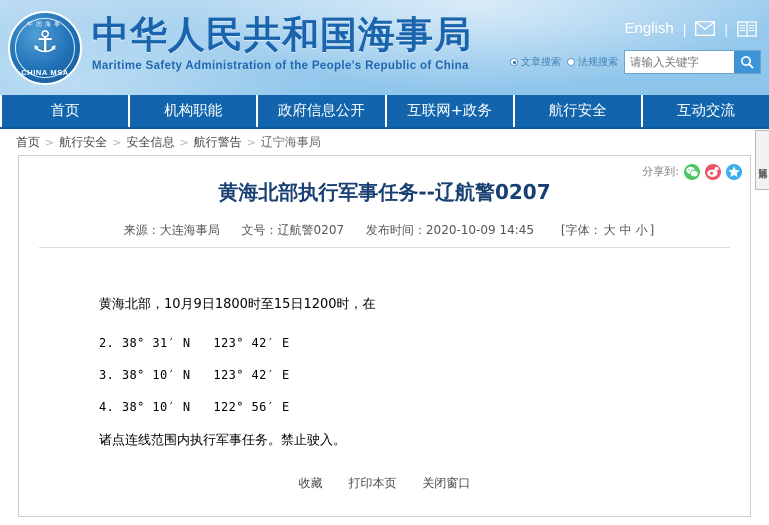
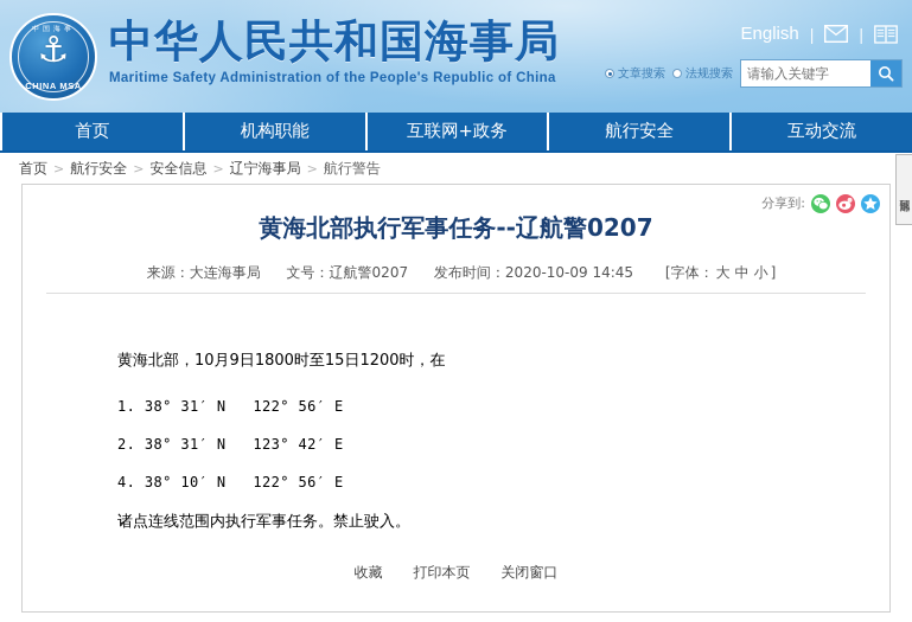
  ⚓
  CHINA MSA
  中华人民共和国海事局
  Maritime Safety Administration of the People's Republic of China
  English
  |
  |
  文章搜索
  法规搜索
  请输入关键字
  首页
  机构职能
- 政府信息公开
  互联网+政务
  航行安全
  互动交流
  首页
  >
  航行安全
  >
  安全信息
  >
- 航行警告
+ 辽宁海事局
  >
- 辽宁海事局
+ 航行警告
  分享到:
  黄海北部执行军事任务--辽航警0207
  来源：大连海事局 文号：辽航警0207 发布时间：2020-10-09 14:45 [字体： 大 中 小 ]
  黄海北部，10月9日1800时至15日1200时，在
+ 1. 38° 31′ N 122° 56′ E
  2. 38° 31′ N 123° 42′ E
- 3. 38° 10′ N 123° 42′ E
  4. 38° 10′ N 122° 56′ E
  诸点连线范围内执行军事任务。禁止驶入。
  收藏 打印本页 关闭窗口
